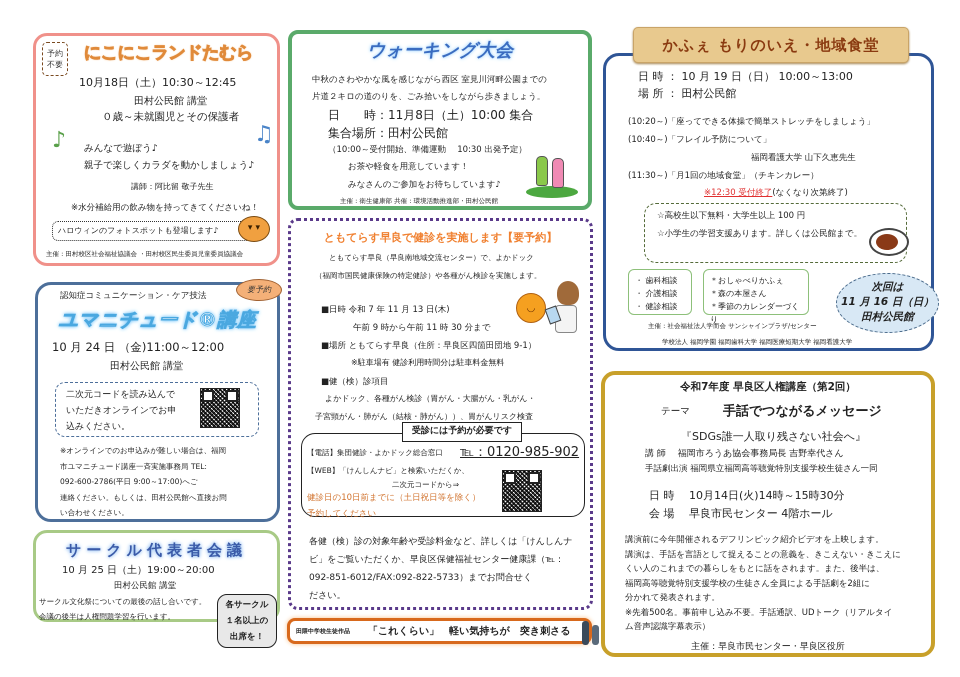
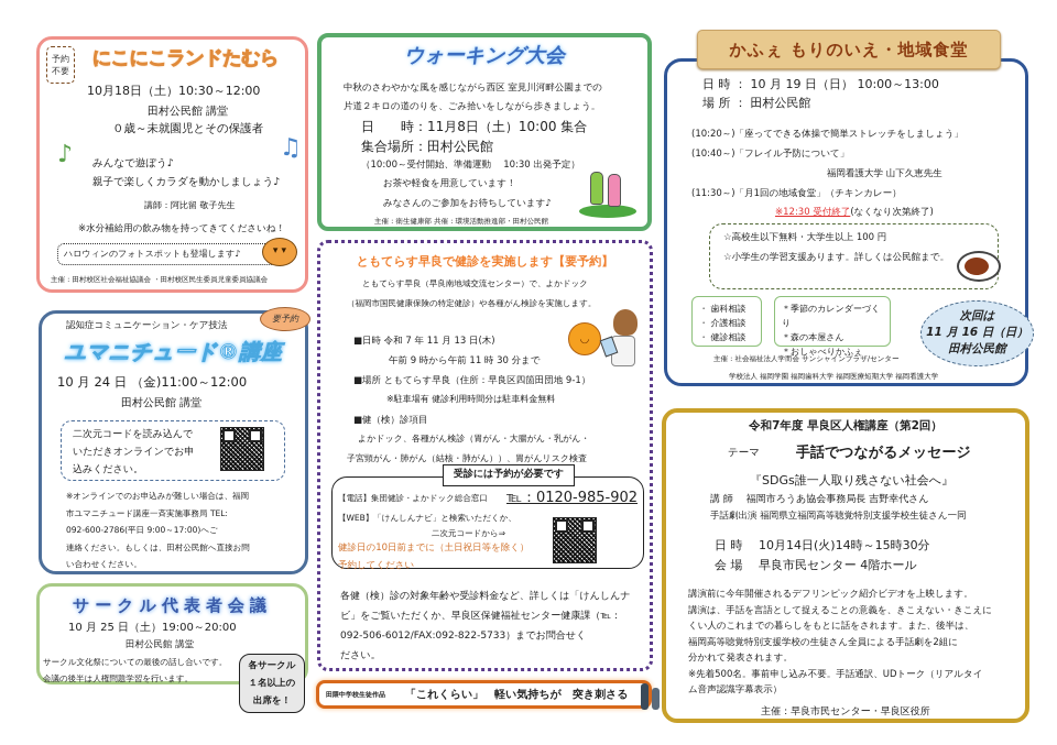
  予約
  不要
  にこにこランドたむら
- 10月18日（土）10:30～12:45
+ 10月18日（土）10:30～12:00
  田村公民館 講堂
  ０歳～未就園児とその保護者
  ♪
  ♫
  みんなで遊ぼう♪
  親子で楽しくカラダを動かしましょう♪
  講師：阿比留 敬子先生
  ※水分補給用の飲み物を持ってきてくださいね！
  ハロウィンのフォトスポットも登場します♪
  ▾ ▾
  主催：田村校区社会福祉協議会 ・田村校区民生委員児童委員協議会
  ウォーキング大会
  中秋のさわやかな風を感じながら西区 室見川河畔公園までの
  片道２キロの道のりを、ごみ拾いをしながら歩きましょう。
  日 時：11月8日（土）10:00 集合
  集合場所：田村公民館
  （10:00～受付開始、準備運動 10:30 出発予定）
  お茶や軽食を用意しています！
  みなさんのご参加をお待ちしています♪
  主催：衛生健康部 共催：環境活動推進部・田村公民館
  日 時 ： 10 月 19 日（日） 10:00～13:00
  場 所 ： 田村公民館
  (10:20～)「座ってできる体操で簡単ストレッチをしましょう」
  (10:40～)「フレイル予防について」
  福岡看護大学 山下久恵先生
  (11:30～)「月1回の地域食堂」（チキンカレー）
  ※12:30 受付終了(なくなり次第終了)
  ☆高校生以下無料・大学生以上 100 円
  ☆小学生の学習支援あります。詳しくは公民館まで。
  ・ 歯科相談
  ・ 介護相談
  ・ 健診相談
- ＊おしゃべりかふぇ
+ ＊季節のカレンダーづくり
  ＊森の本屋さん
- ＊季節のカレンダーづくり
+ ＊おしゃべりかふぇ
  主催：社会福祉法人学而会 サンシャインプラザ/センター
  学校法人 福岡学園 福岡歯科大学 福岡医療短期大学 福岡看護大学
  かふぇ もりのいえ・地域食堂
  次回は
  11 月 16 日（日）
  田村公民館
  認知症コミュニケーション・ケア技法
  ユマニチュード®講座
  10 月 24 日 （金)11:00～12:00
  田村公民館 講堂
  二次元コードを読み込んで
  いただきオンラインでお申
  込みください。
  ※オンラインでのお申込みが難しい場合は、福岡
  市ユマニチュード講座一斉実施事務局 TEL:
  092-600-2786(平日 9:00～17:00)へご
  連絡ください。もしくは、田村公民館へ直接お問
  い合わせください。
  要予約
  サークル代表者会議
  10 月 25 日（土）19:00～20:00
  田村公民館 講堂
  サークル文化祭についての最後の話し合いです。
  会議の後半は人権問題学習を行います。
  各サークル
  １名以上の
  出席を！
  ともてらす早良で健診を実施します【要予約】
  ともてらす早良（早良南地域交流センター）で、よかドック
  （福岡市国民健康保険の特定健診）や各種がん検診を実施します。
  ■日時 令和 7 年 11 月 13 日(木)
  午前 9 時から午前 11 時 30 分まで
  ■場所 ともてらす早良（住所：早良区四箇田団地 9-1）
  ※駐車場有 健診利用時間分は駐車料金無料
  ■健（検）診項目
  よかドック、各種がん検診（胃がん・大腸がん・乳がん・
  子宮頸がん・肺がん（結核・肺がん））、胃がんリスク検査
  ◡
  受診には予約が必要です
  【電話】集団健診・よかドック総合窓口
  ℡：0120-985-902
  【WEB】「けんしんナビ」と検索いただくか、
  二次元コードから⇒
  健診日の10日前までに（土日祝日等を除く）
  予約してください
  各健（検）診の対象年齢や受診料金など、詳しくは「けんしんナ
  ビ」をご覧いただくか、早良区保健福祉センター健康課（℡：
- 092-851-6012/FAX:092-822-5733）までお問合せく
+ 092-506-6012/FAX:092-822-5733）までお問合せく
  ださい。
  「これくらい」 軽い気持ちが 突き刺さる
  令和7年度 早良区人権講座（第2回）
  テーマ
  手話でつながるメッセージ
  『SDGs誰一人取り残さない社会へ』
  講 師 福岡市ろうあ協会事務局長 吉野幸代さん
  手話劇出演 福岡県立福岡高等聴覚特別支援学校生徒さん一同
  日 時 10月14日(火)14時～15時30分
  会 場 早良市民センター 4階ホール
  講演前に今年開催されるデフリンピック紹介ビデオを上映します。
  講演は、手話を言語として捉えることの意義を、きこえない・きこえに
  くい人のこれまでの暮らしをもとに話をされます。また、後半は、
  福岡高等聴覚特別支援学校の生徒さん全員による手話劇を2組に
  分かれて発表されます。
  ※先着500名。事前申し込み不要。手話通訳、UDトーク（リアルタイ
  ム音声認識字幕表示）
  主催：早良市民センター・早良区役所
